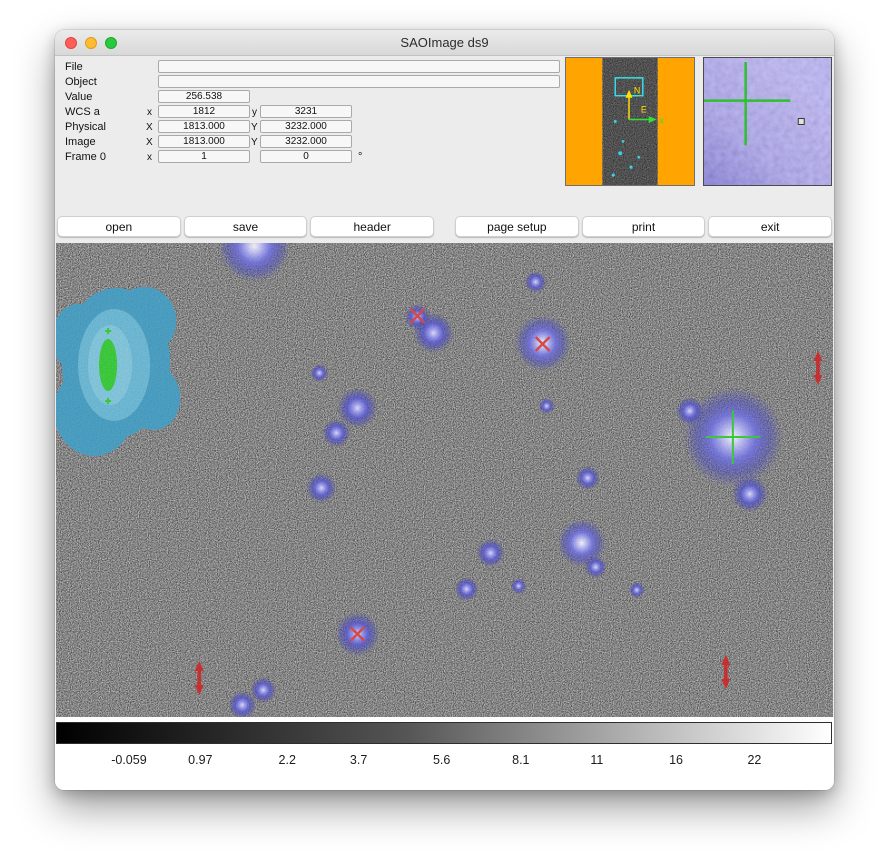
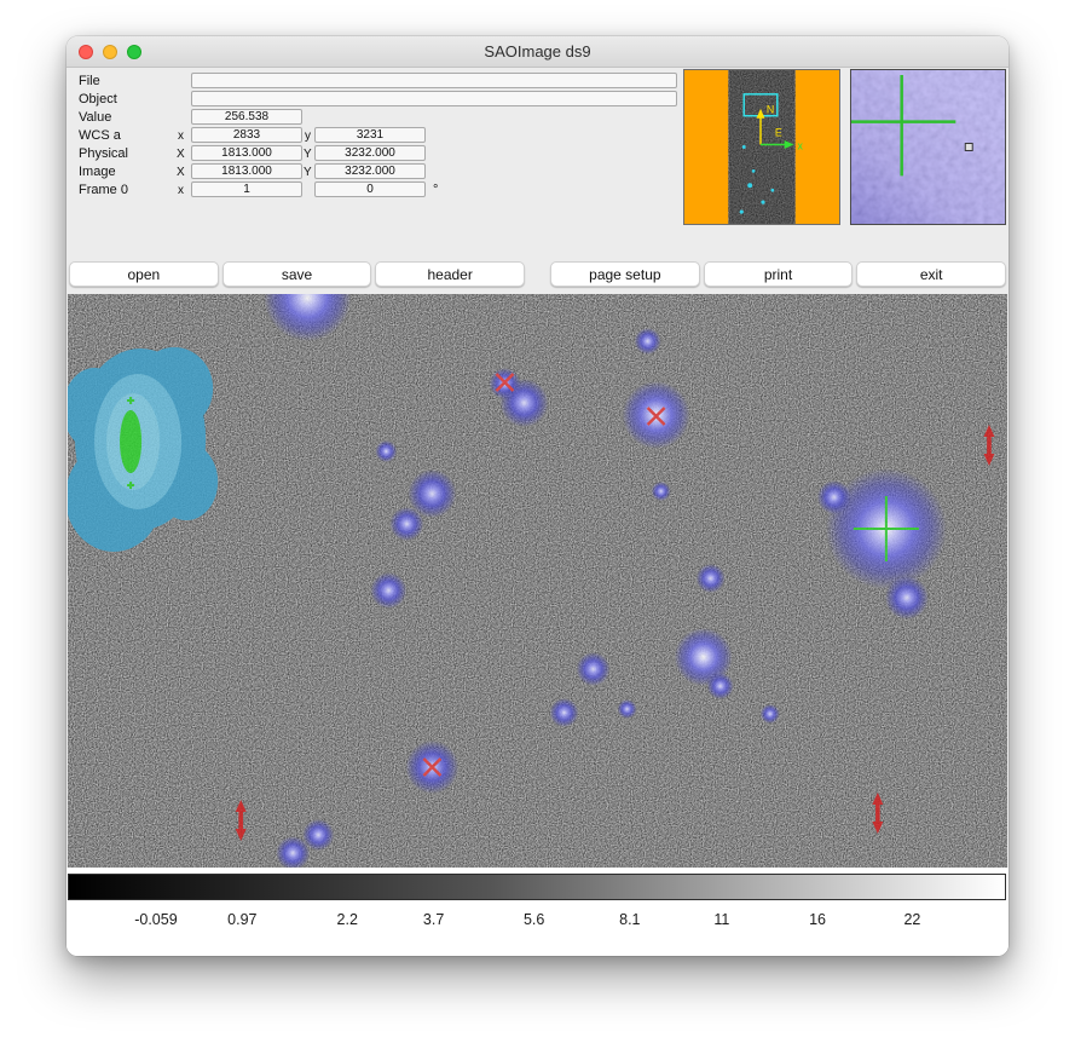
  SAOImage ds9
  File
  Object
  Value
  256.538
  WCS a
  x
- 1812
+ 2833
  y
  3231
  Physical
  X
  1813.000
  Y
  3232.000
  Image
  X
  1813.000
  Y
  3232.000
  Frame 0
  x
  1
  0
  °
  N
  x
  E
  open
  save
  header
  page setup
  print
  exit
  -0.059
  0.97
  2.2
  3.7
  5.6
  8.1
  11
  16
  22
